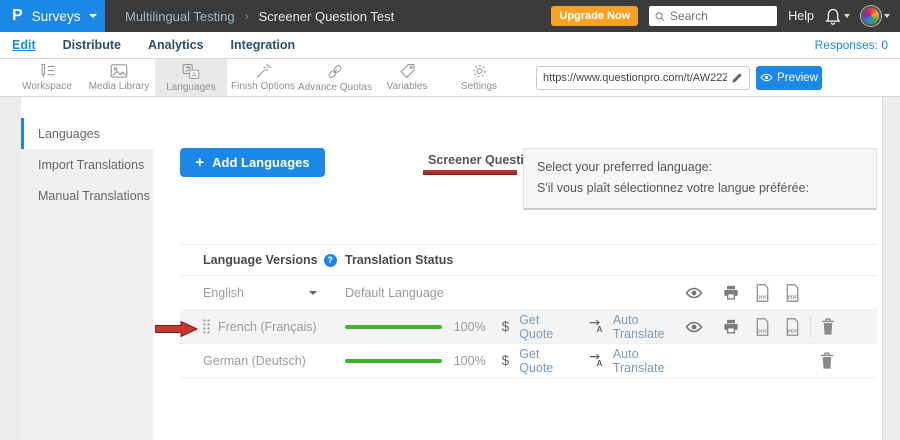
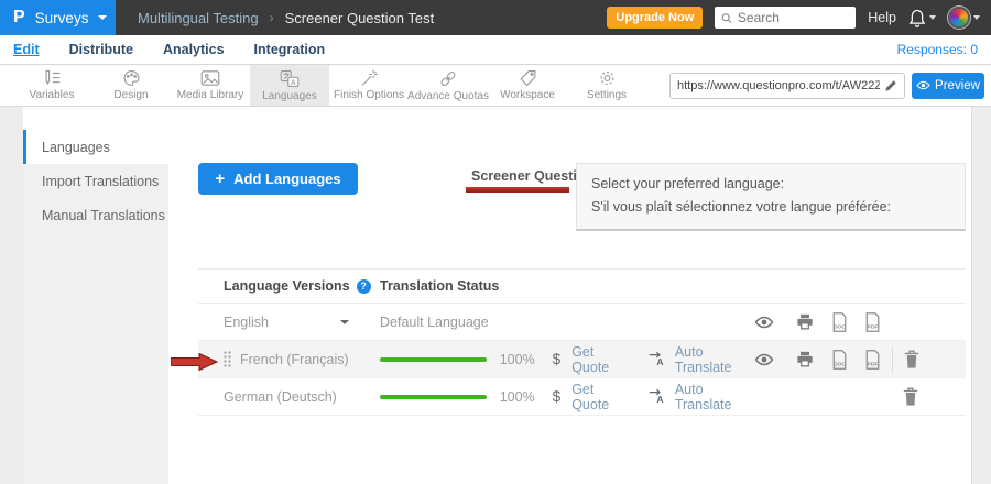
  P
  Surveys
  Multilingual Testing
  ›
  Screener Question Test
  Upgrade Now
  Search
  Help
  Edit
  Distribute
  Analytics
  Integration
  Responses: 0
- Workspace
+ Variables
+ Design
  Media Library
  Languages
  Finish Options
  Advance Quotas
- Variables
+ Workspace
  Settings
  https://www.questionpro.com/t/AW22Z
  Preview
  Languages
  Import Translations
  Manual Translations
  +
  Add Languages
  Screener Quest
  Select your preferred language:
  S'il vous plaît sélectionnez votre langue préférée:
  Language Versions
  ?
  Translation Status
  English
  Default Language
  French (Français)
  100%
  $
  Get Quote
  A
  Auto Translate
  German (Deutsch)
  100%
  $
  Get Quote
  A
  Auto Translate
